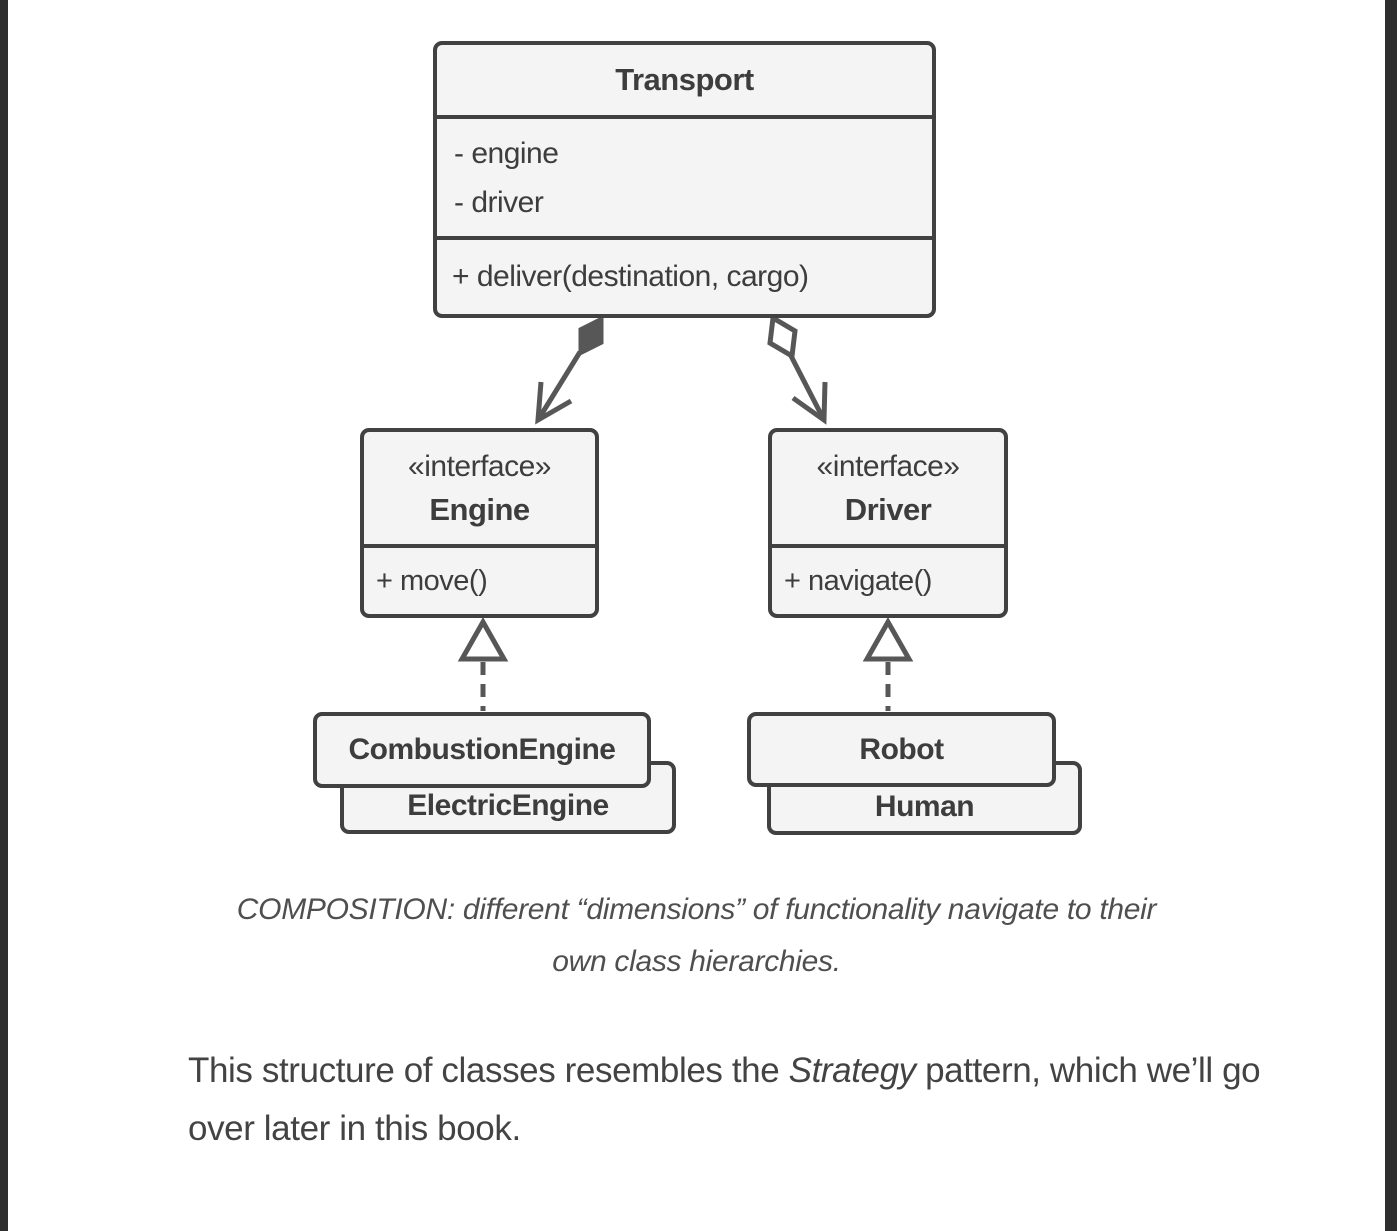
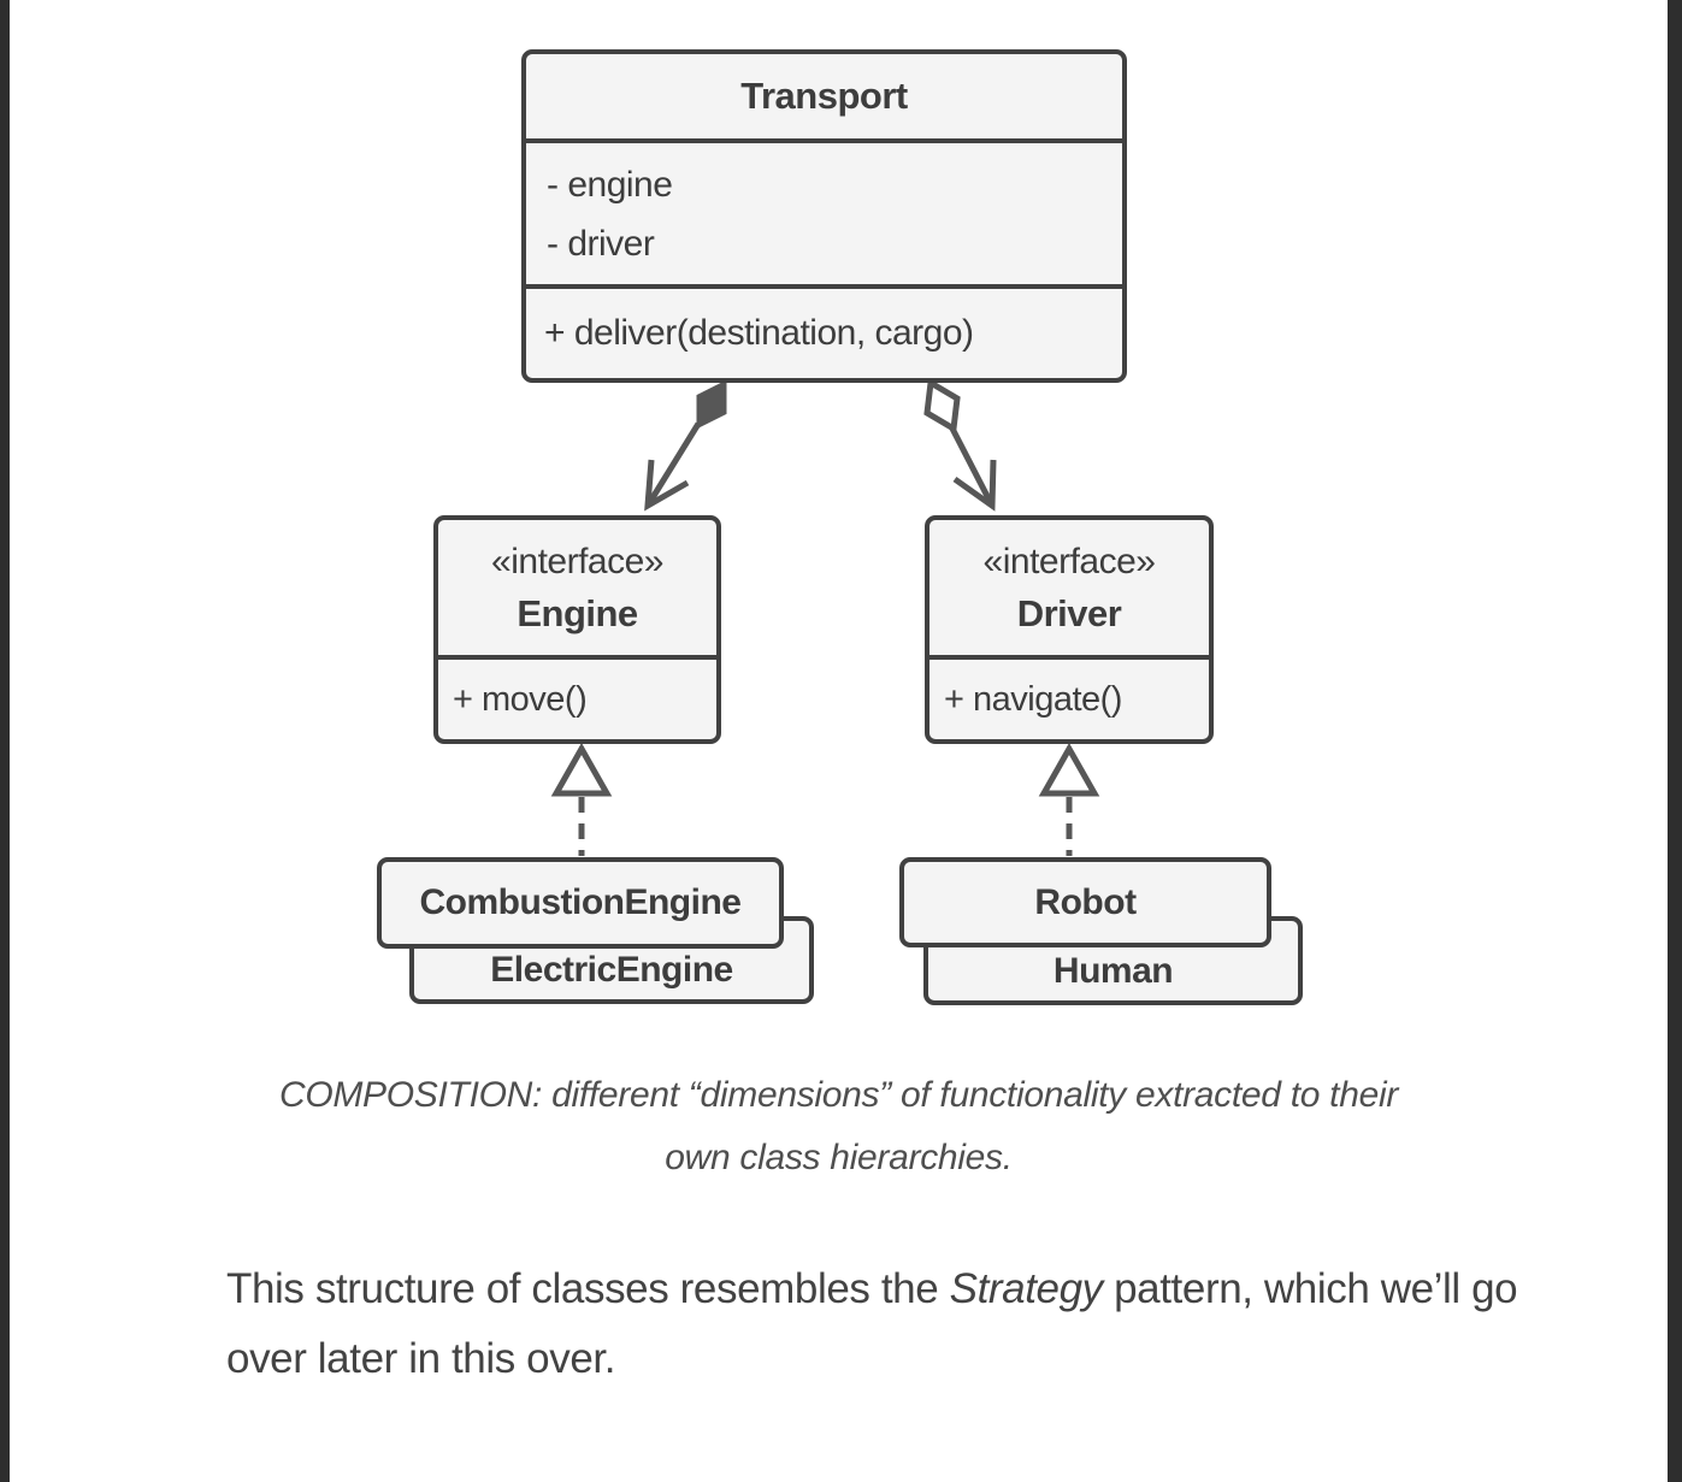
  Transport
  - engine
  - driver
  + deliver(destination, cargo)
  «interface»
  Engine
  + move()
  «interface»
  Driver
  + navigate()
  ElectricEngine
  CombustionEngine
  Human
  Robot
- COMPOSITION: different “dimensions” of functionality navigate to their
+ COMPOSITION: different “dimensions” of functionality extracted to their
  own class hierarchies.
- This structure of classes resembles the Strategy pattern, which we’ll go over later in this book.
+ This structure of classes resembles the Strategy pattern, which we’ll go over later in this over.
